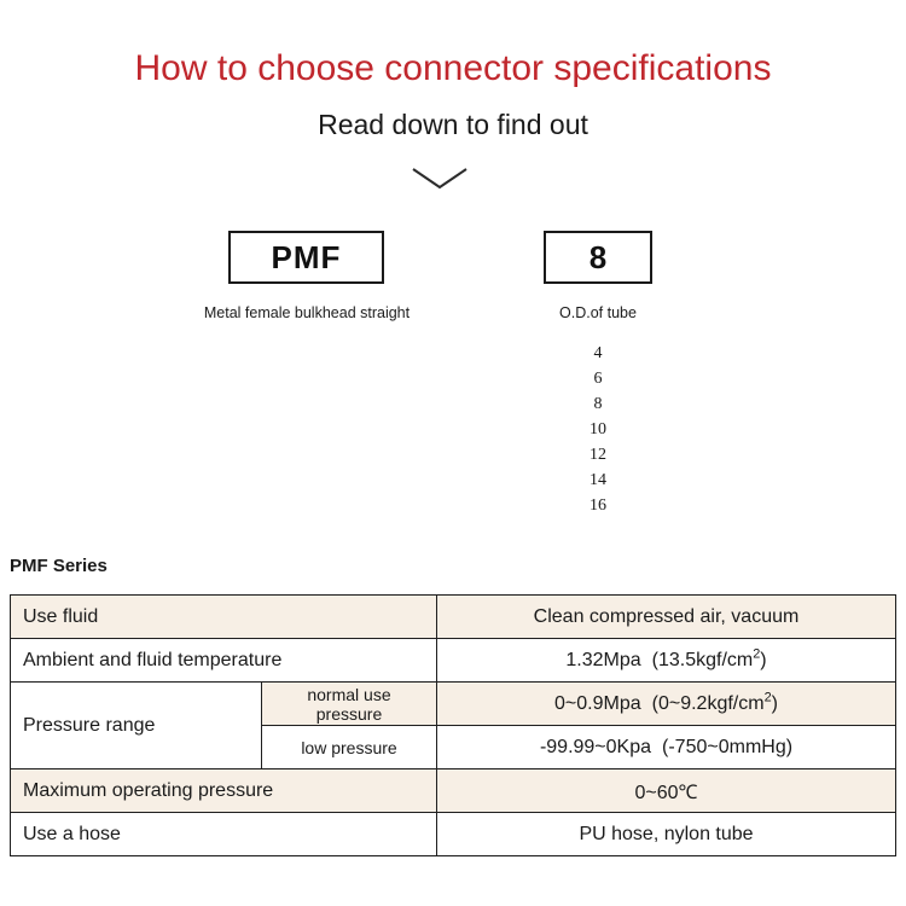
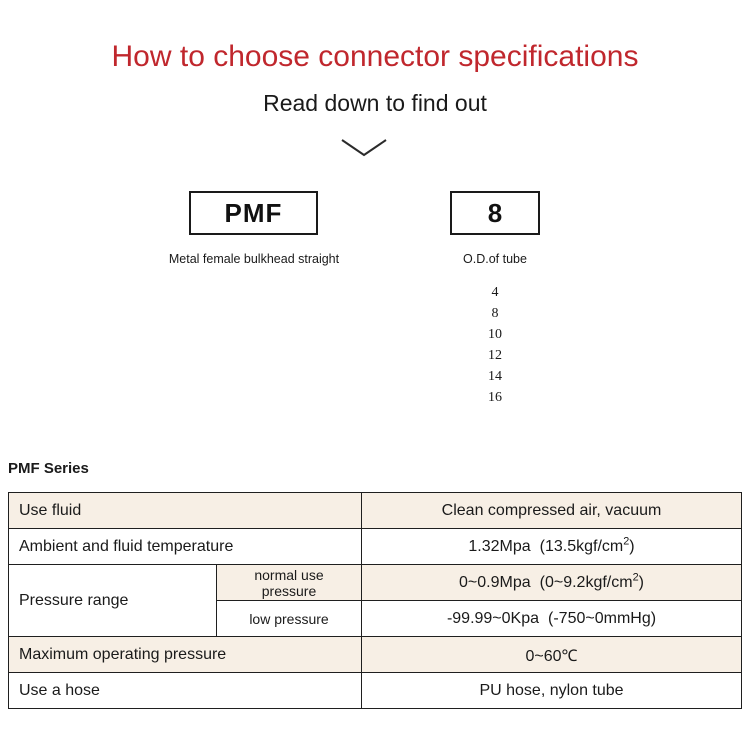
  How to choose connector specifications
  Read down to find out
  PMF
  8
  Metal female bulkhead straight
  O.D.of tube
  4
- 6
  8
  10
  12
  14
  16
  PMF Series
  Use fluid	Clean compressed air, vacuum
  Ambient and fluid temperature	1.32Mpa (13.5kgf/cm2)
  Pressure range	normal use pressure	0~0.9Mpa (0~9.2kgf/cm2)
  low pressure	-99.99~0Kpa (-750~0mmHg)
  Maximum operating pressure	0~60℃
  Use a hose	PU hose, nylon tube
